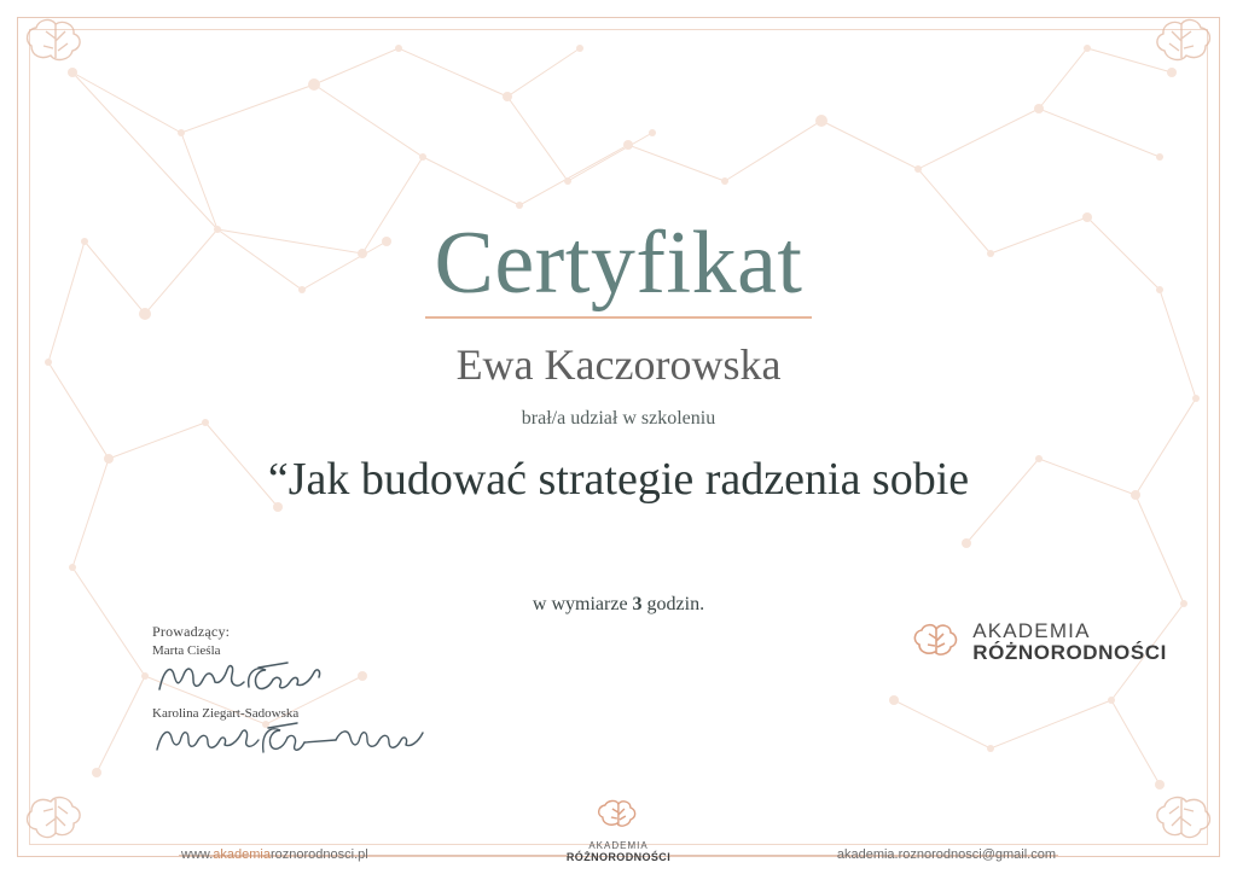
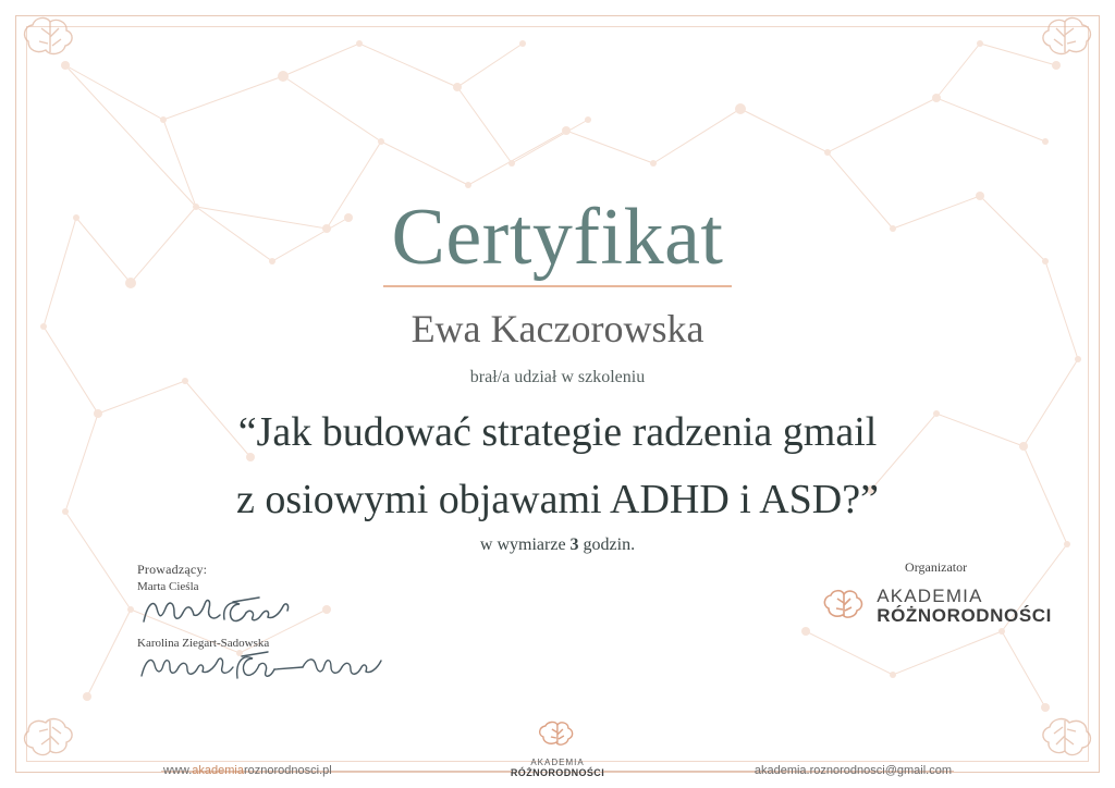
  Certyfikat
  Ewa Kaczorowska
  brał/a udział w szkoleniu
- “Jak budować strategie radzenia sobie
+ “Jak budować strategie radzenia gmail
+ z osiowymi objawami ADHD i ASD?”
  w wymiarze 3 godzin.
  Prowadzący:
  Marta Cieśla
  Karolina Ziegart-Sadowska
+ Organizator
  AKADEMIA
  RÓŻNORODNOŚCI
  AKADEMIA
  RÓŻNORODNOŚCI
  www.akademiaroznorodnosci.pl
  akademia.roznorodnosci@gmail.com
